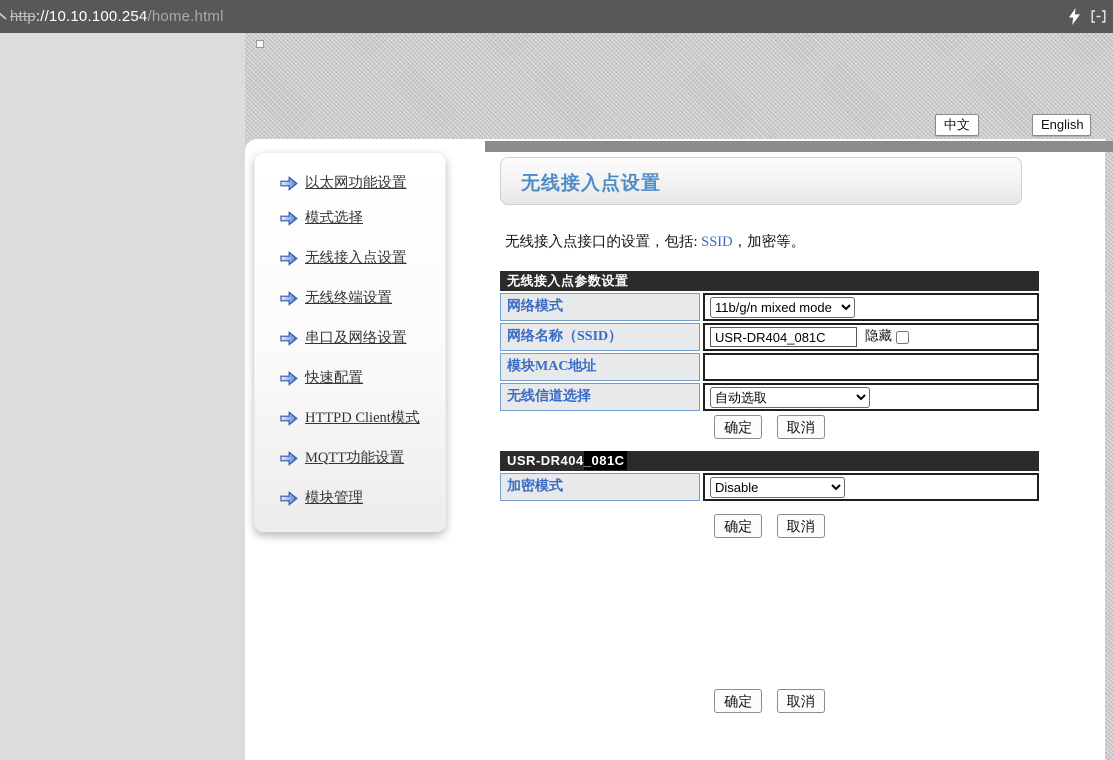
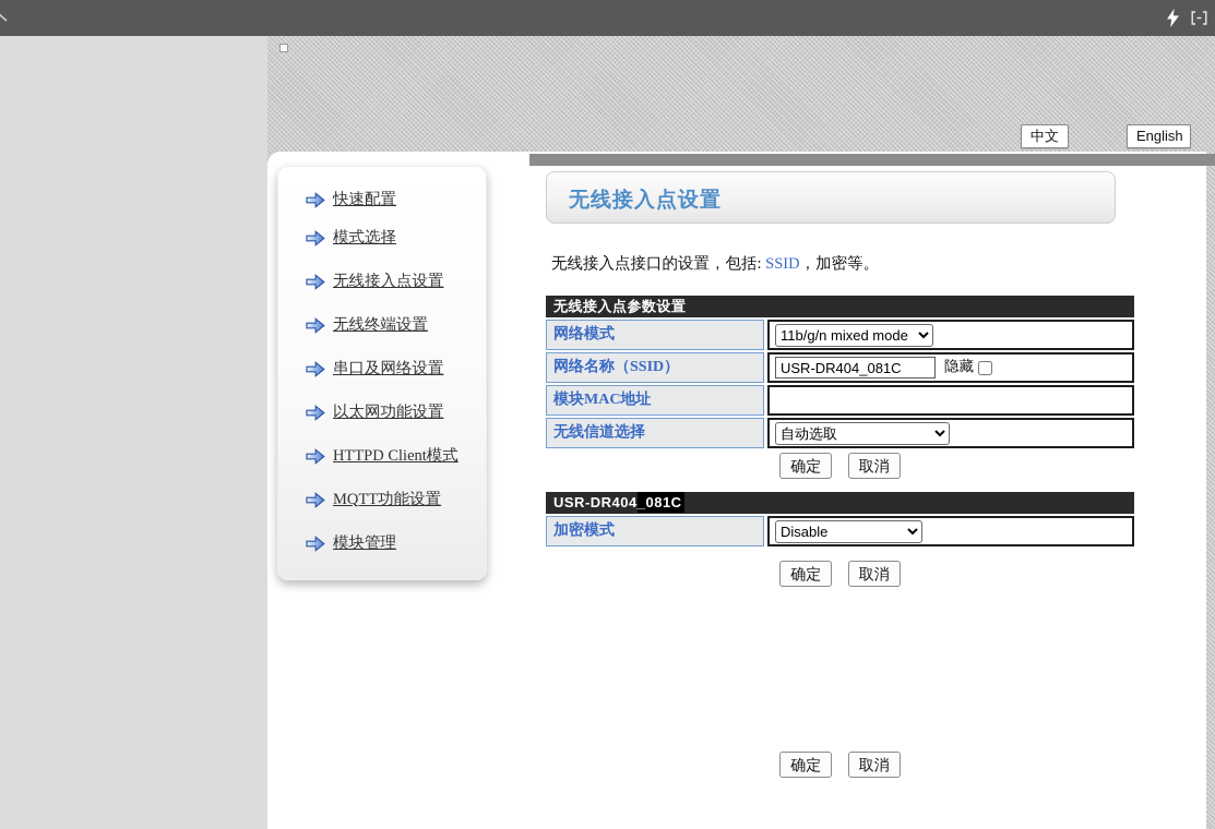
- http://10.10.100.254/home.html
  中文
  English
- 以太网功能设置
+ 快速配置
  模式选择
  无线接入点设置
  无线终端设置
  串口及网络设置
- 快速配置
+ 以太网功能设置
  HTTPD Client模式
  MQTT功能设置
  模块管理
  无线接入点设置
  无线接入点接口的设置，包括: SSID，加密等。
  无线接入点参数设置
  网络模式
  11b/g/n mixed mode
  网络名称（SSID）
  USR-DR404_081C
  隐藏
  模块MAC地址
  无线信道选择
  自动选取
  确定 取消
  USR-DR404_081C
  加密模式
  Disable
  确定 取消
  确定 取消
